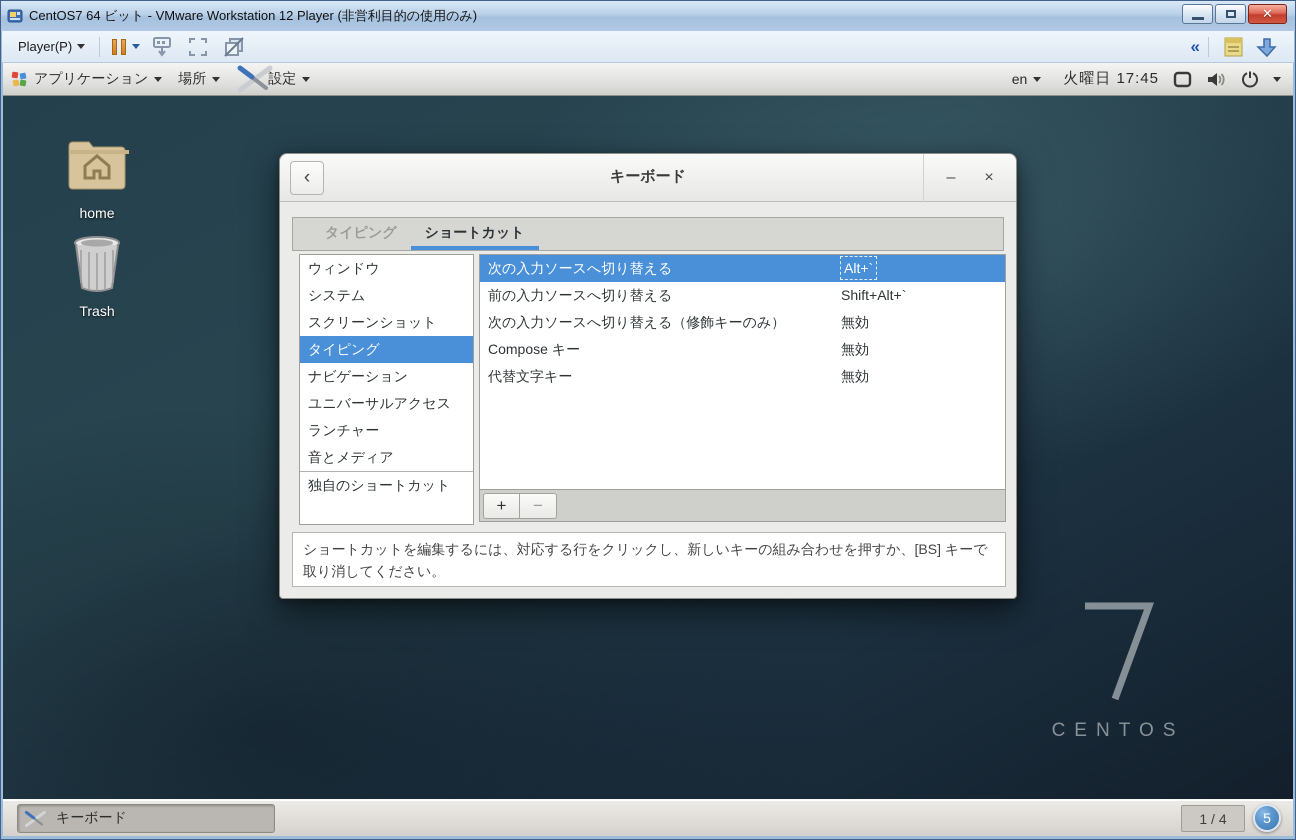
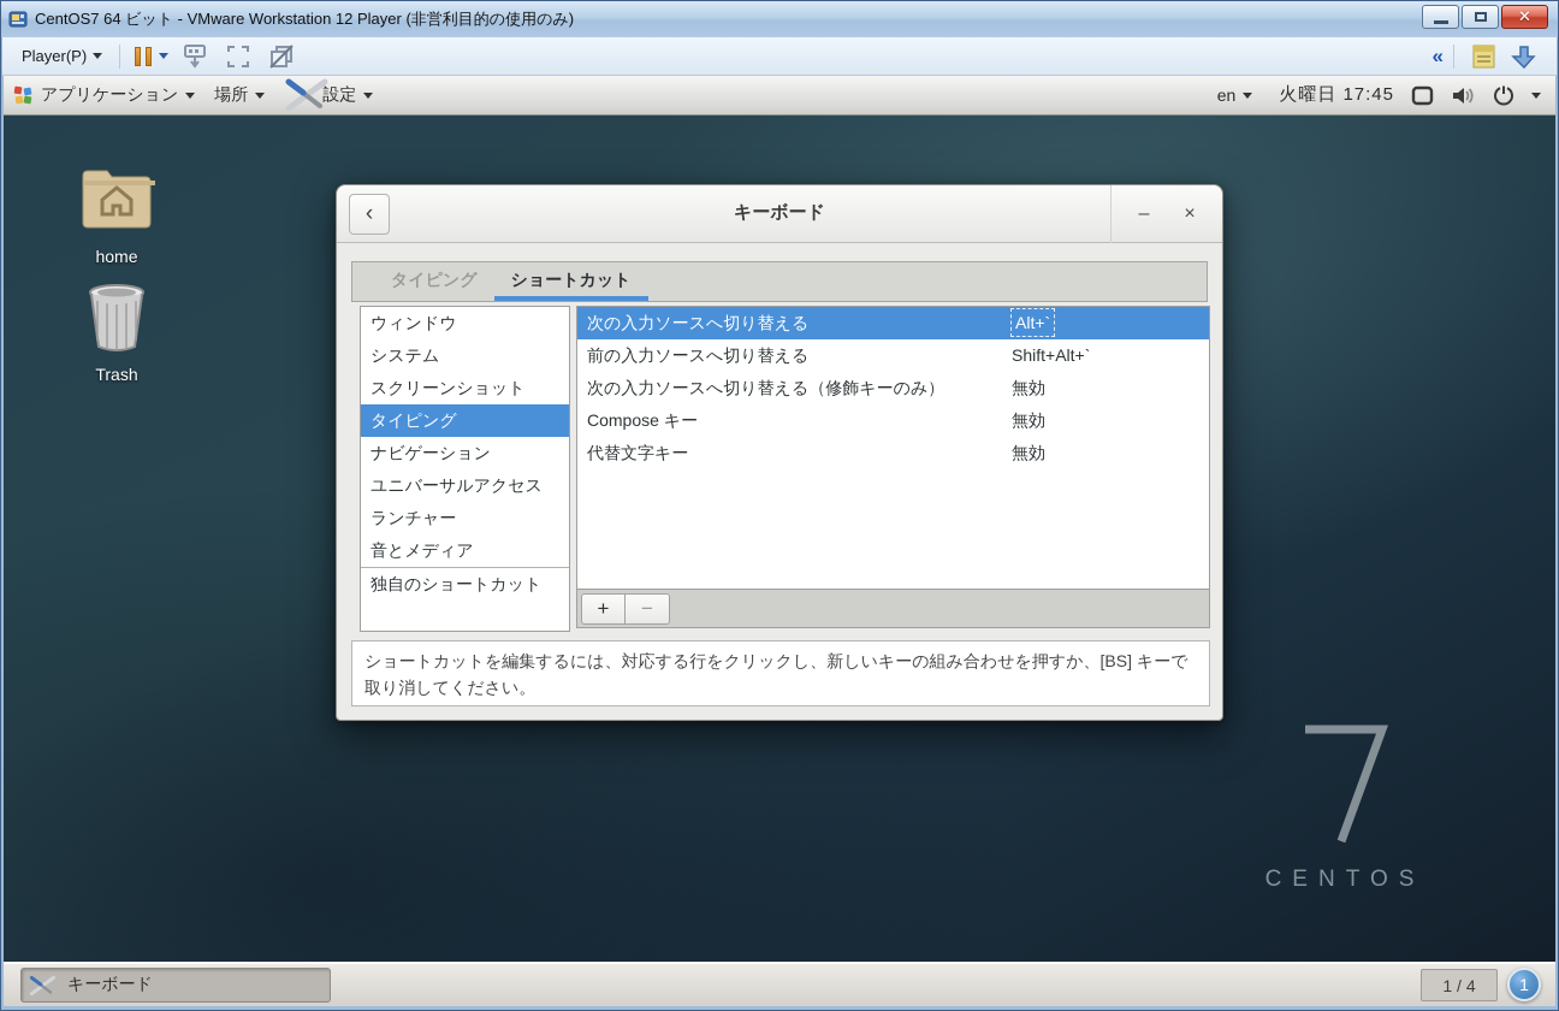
  CentOS7 64 ビット - VMware Workstation 12 Player (非営利目的の使用のみ)
  ✕
  Player(P)
  «
  アプリケーション
  場所
  設定
  en
  火曜日 17:45
  home
  Trash
  CENTOS
  ‹
  キーボード
  –
  ×
  タイピング
  ショートカット
  ウィンドウ
  システム
  スクリーンショット
  タイピング
  ナビゲーション
  ユニバーサルアクセス
  ランチャー
  音とメディア
  独自のショートカット
  次の入力ソースへ切り替える
  Alt+`
  前の入力ソースへ切り替える
  Shift+Alt+`
  次の入力ソースへ切り替える（修飾キーのみ）
  無効
  Compose キー
  無効
  代替文字キー
  無効
  +
  −
  ショートカットを編集するには、対応する行をクリックし、新しいキーの組み合わせを押すか、[BS] キーで取り消してください。
  キーボード
  1 / 4
- 5
+ 1
